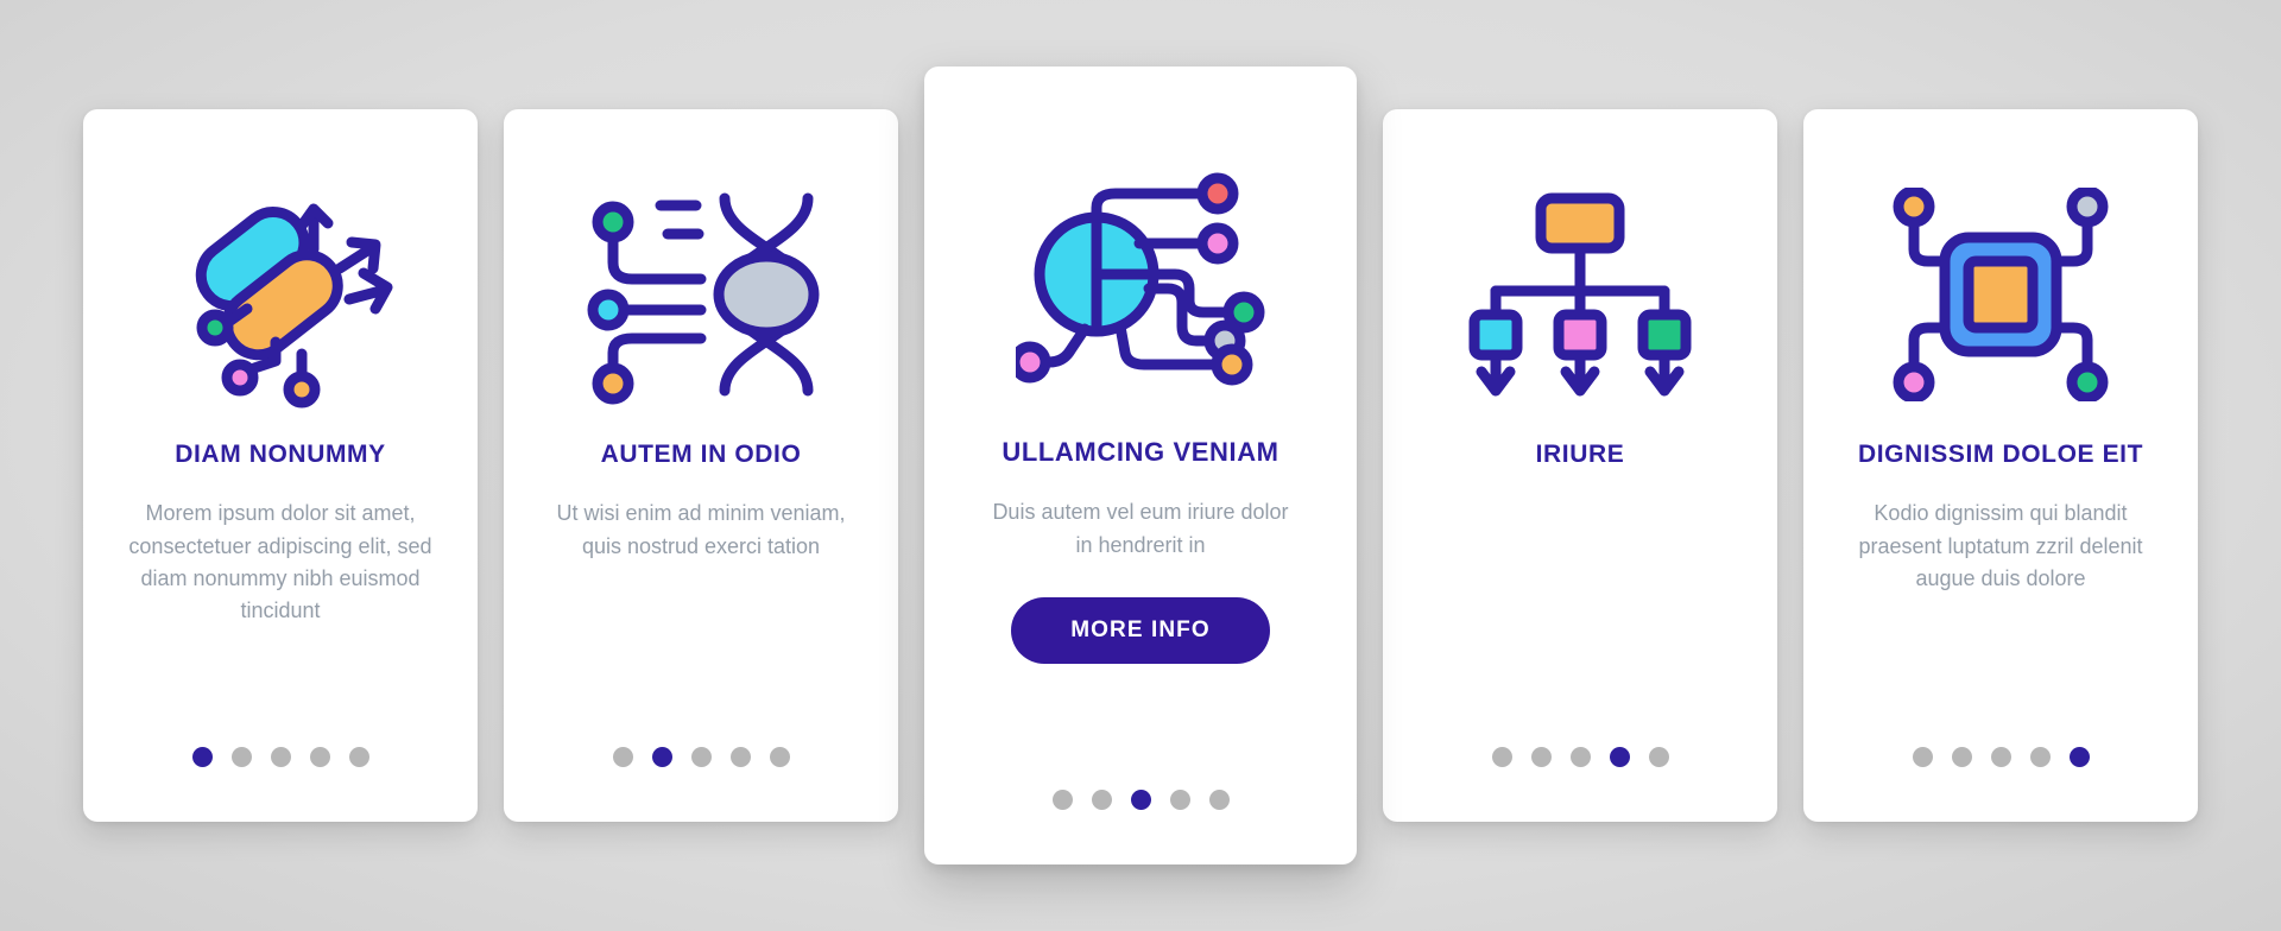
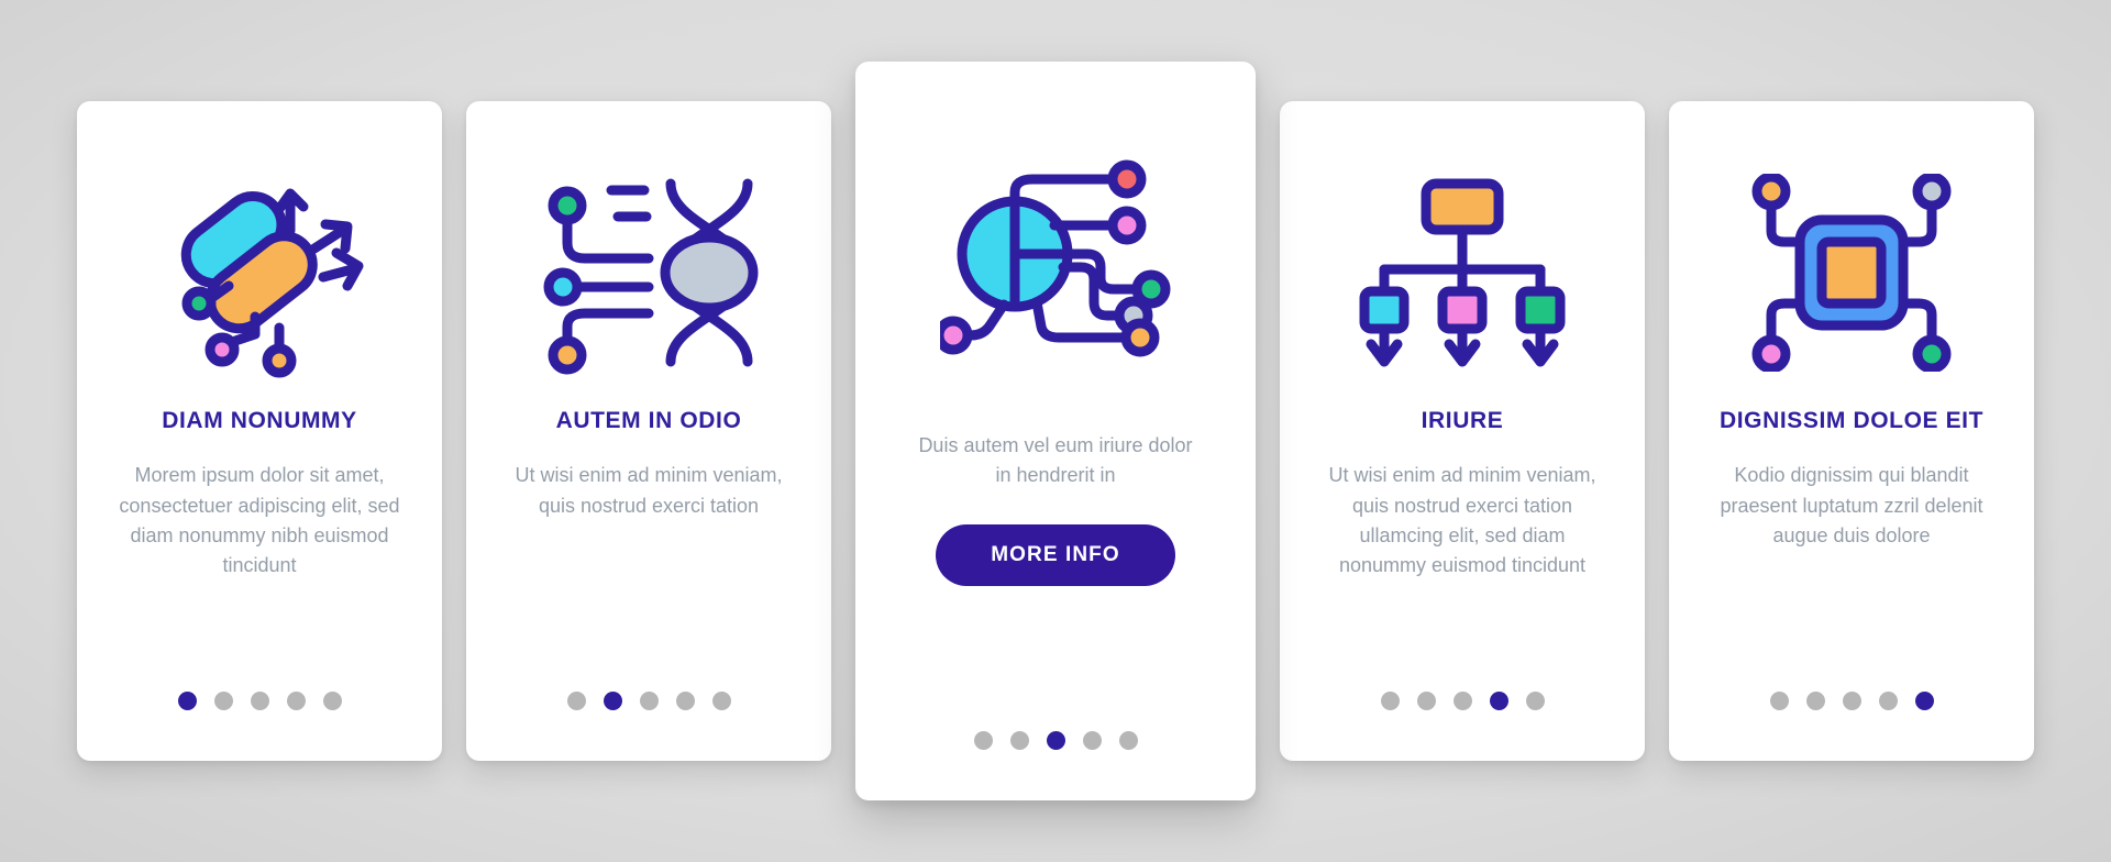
  DIAM NONUMMY
  Morem ipsum dolor sit amet, consectetuer adipiscing elit, sed diam nonummy nibh euismod tincidunt
  AUTEM IN ODIO
  Ut wisi enim ad minim veniam, quis nostrud exerci tation
- ULLAMCING VENIAM
  Duis autem vel eum iriure dolor in hendrerit in
  MORE INFO
  IRIURE
+ Ut wisi enim ad minim veniam, quis nostrud exerci tation ullamcing elit, sed diam nonummy euismod tincidunt
  DIGNISSIM DOLOE EIT
  Kodio dignissim qui blandit praesent luptatum zzril delenit augue duis dolore
